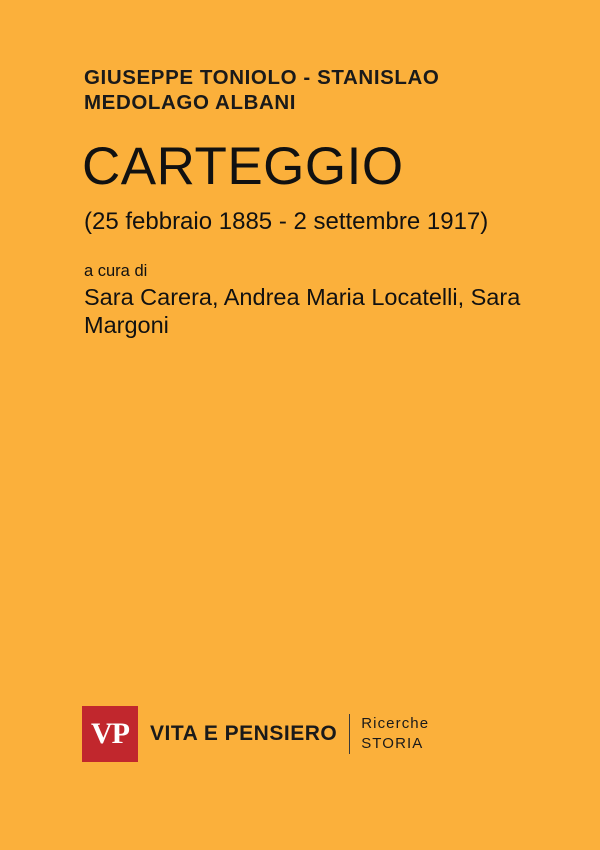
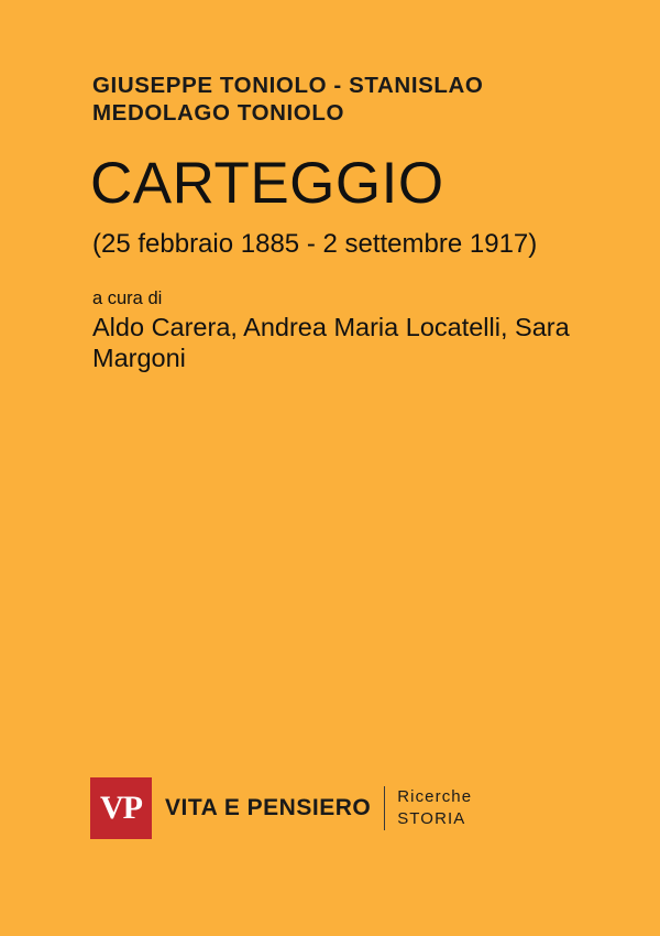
- GIUSEPPE TONIOLO - STANISLAO MEDOLAGO ALBANI
+ GIUSEPPE TONIOLO - STANISLAO MEDOLAGO TONIOLO
  CARTEGGIO
  (25 febbraio 1885 - 2 settembre 1917)
  a cura di
- Sara Carera, Andrea Maria Locatelli, Sara Margoni
+ Aldo Carera, Andrea Maria Locatelli, Sara Margoni
  VP
  VITA E PENSIERO
  Ricerche
  STORIA
